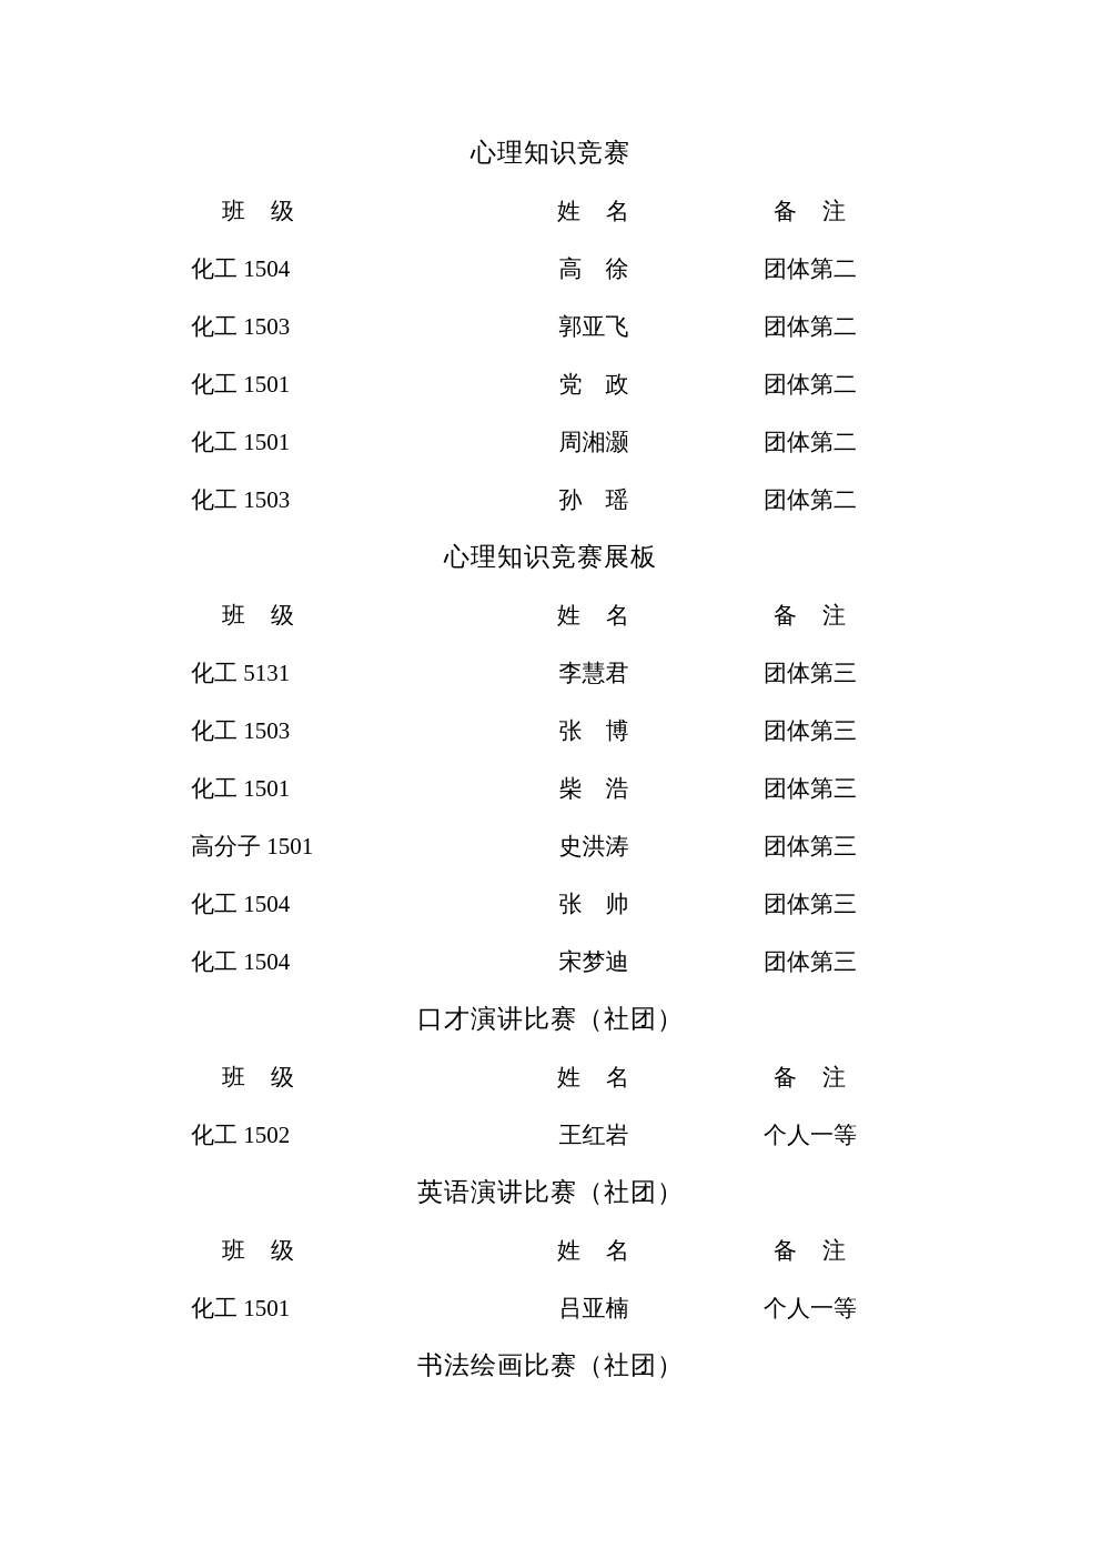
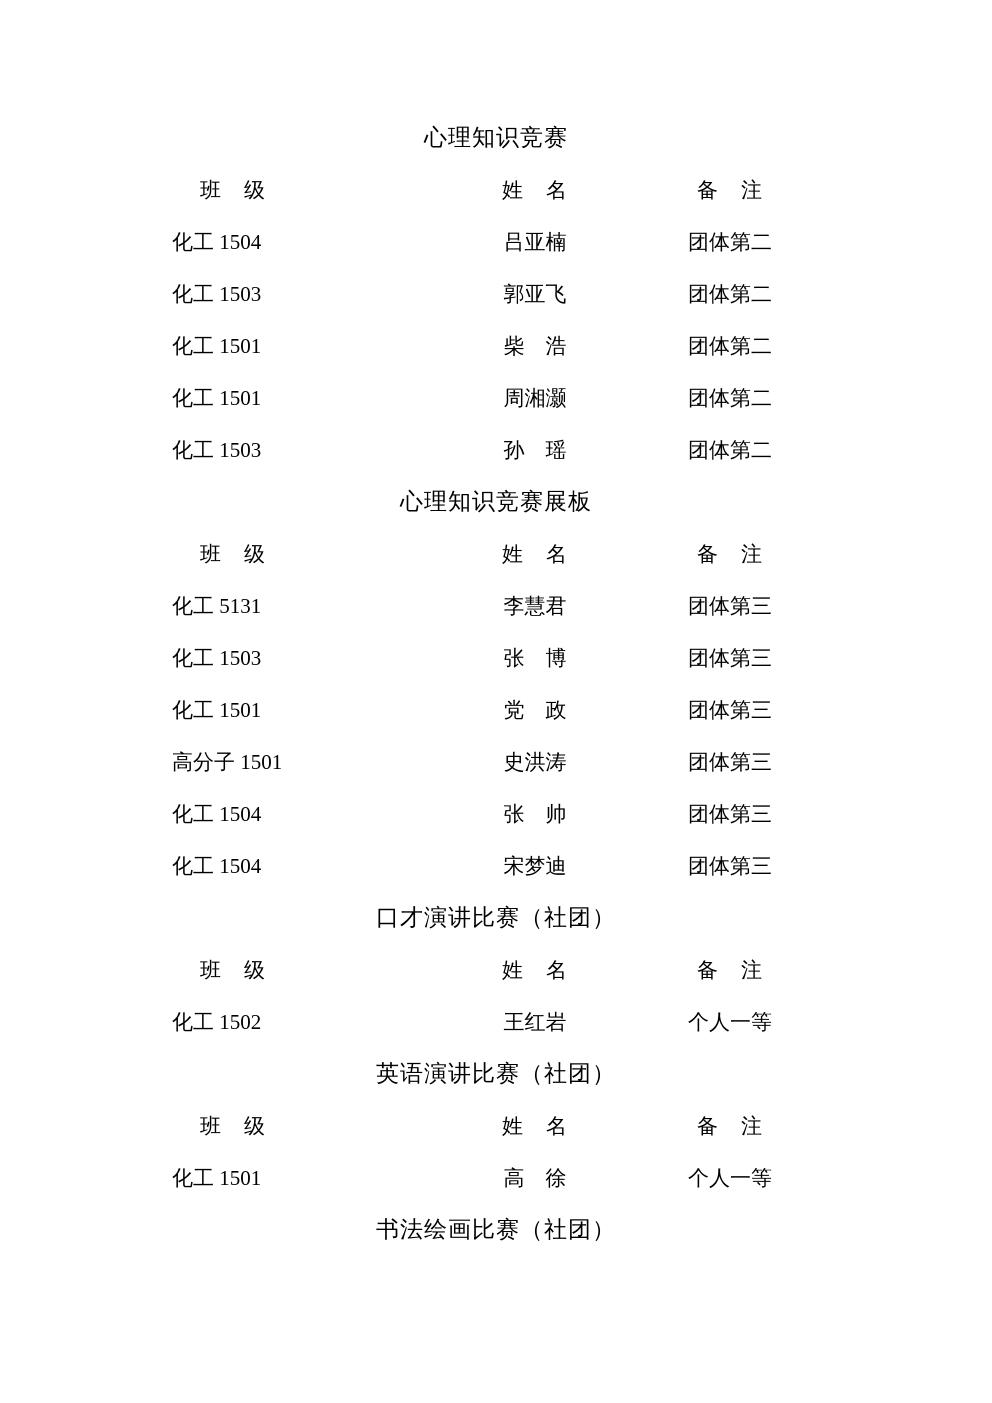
  心理知识竞赛
  班 级	姓 名	备 注
- 化工 1504	高 徐	团体第二
+ 化工 1504	吕亚楠	团体第二
  化工 1503	郭亚飞	团体第二
- 化工 1501	党 政	团体第二
+ 化工 1501	柴 浩	团体第二
  化工 1501	周湘灏	团体第二
  化工 1503	孙 瑶	团体第二
  心理知识竞赛展板
  班 级	姓 名	备 注
  化工 5131	李慧君	团体第三
  化工 1503	张 博	团体第三
- 化工 1501	柴 浩	团体第三
+ 化工 1501	党 政	团体第三
  高分子 1501	史洪涛	团体第三
  化工 1504	张 帅	团体第三
  化工 1504	宋梦迪	团体第三
  口才演讲比赛（社团）
  班 级	姓 名	备 注
  化工 1502	王红岩	个人一等
  英语演讲比赛（社团）
  班 级	姓 名	备 注
- 化工 1501	吕亚楠	个人一等
+ 化工 1501	高 徐	个人一等
  书法绘画比赛（社团）
